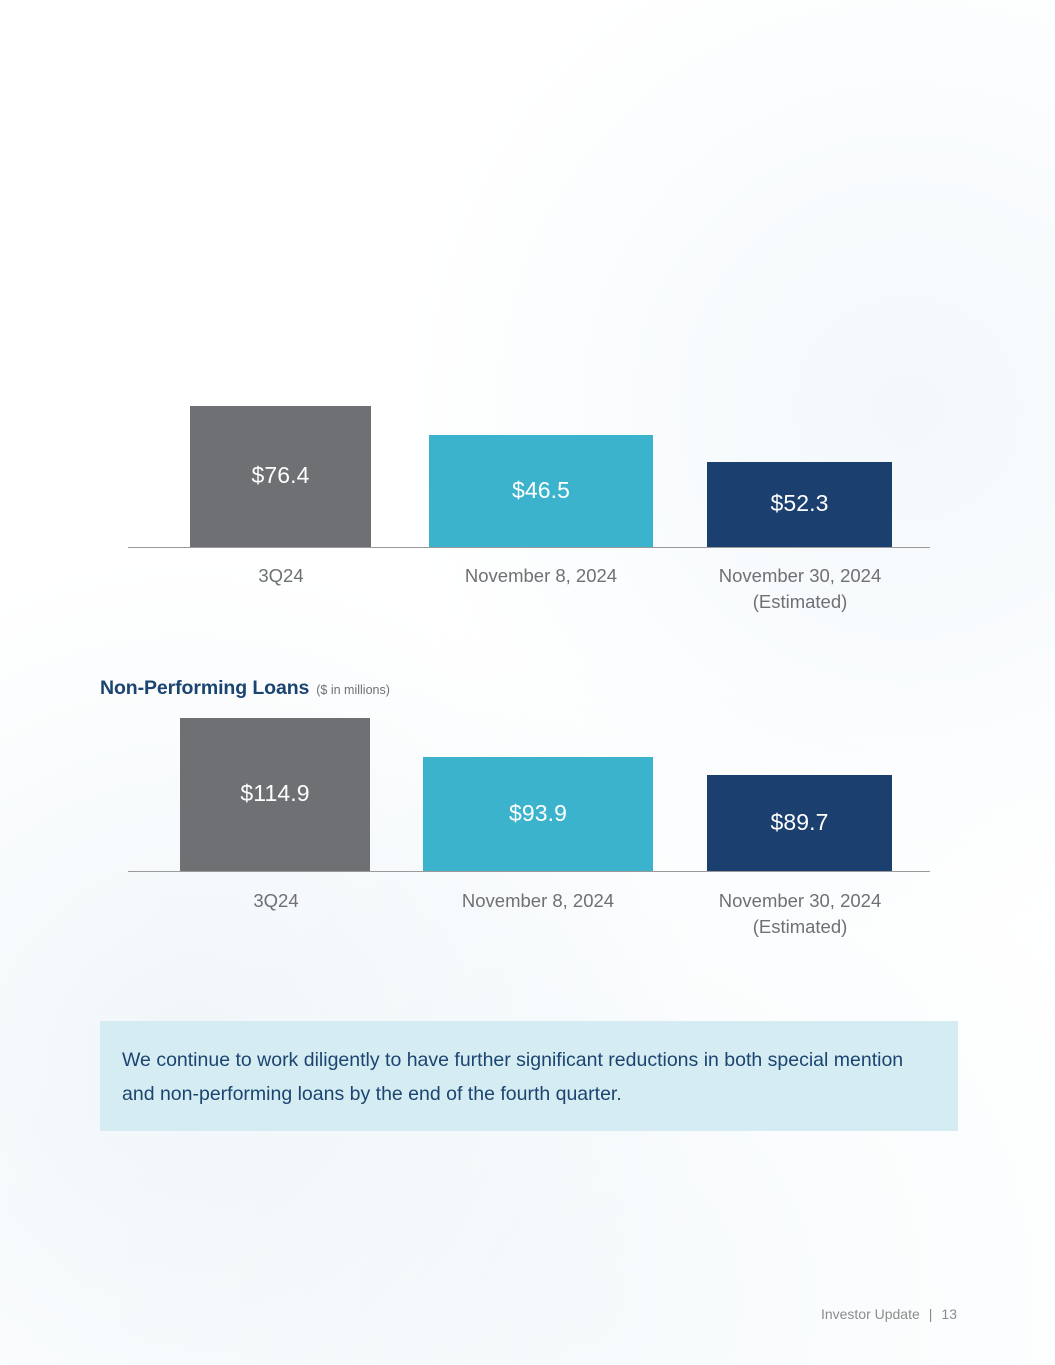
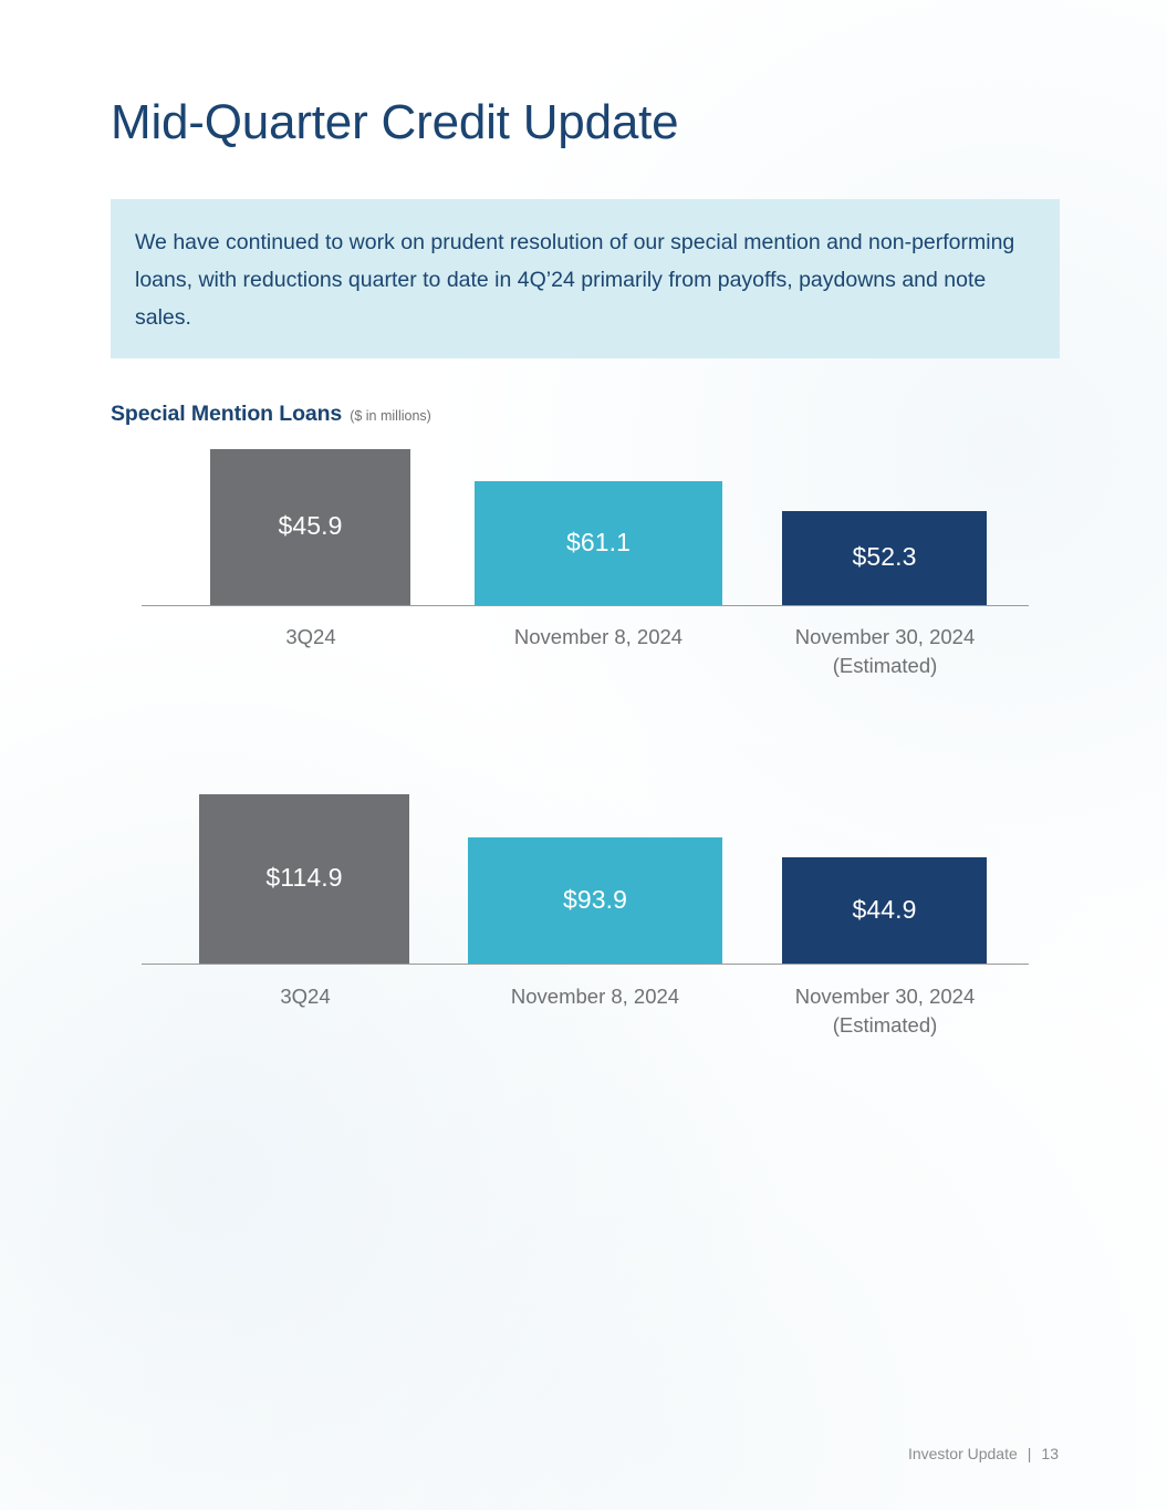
+ Mid-Quarter Credit Update
+ We have continued to work on prudent resolution of our special mention and non-performing loans, with reductions quarter to date in 4Q’24 primarily from payoffs, paydowns and note sales.
+ Special Mention Loans ($ in millions)
- $76.4
+ $45.9
- $46.5
+ $61.1
  $52.3
  3Q24
  November 8, 2024
  November 30, 2024
  (Estimated)
- Non-Performing Loans ($ in millions)
  $114.9
  $93.9
- $89.7
+ $44.9
  3Q24
  November 8, 2024
  November 30, 2024
  (Estimated)
- We continue to work diligently to have further significant reductions in both special mention and non-performing loans by the end of the fourth quarter.
  Investor Update | 13
